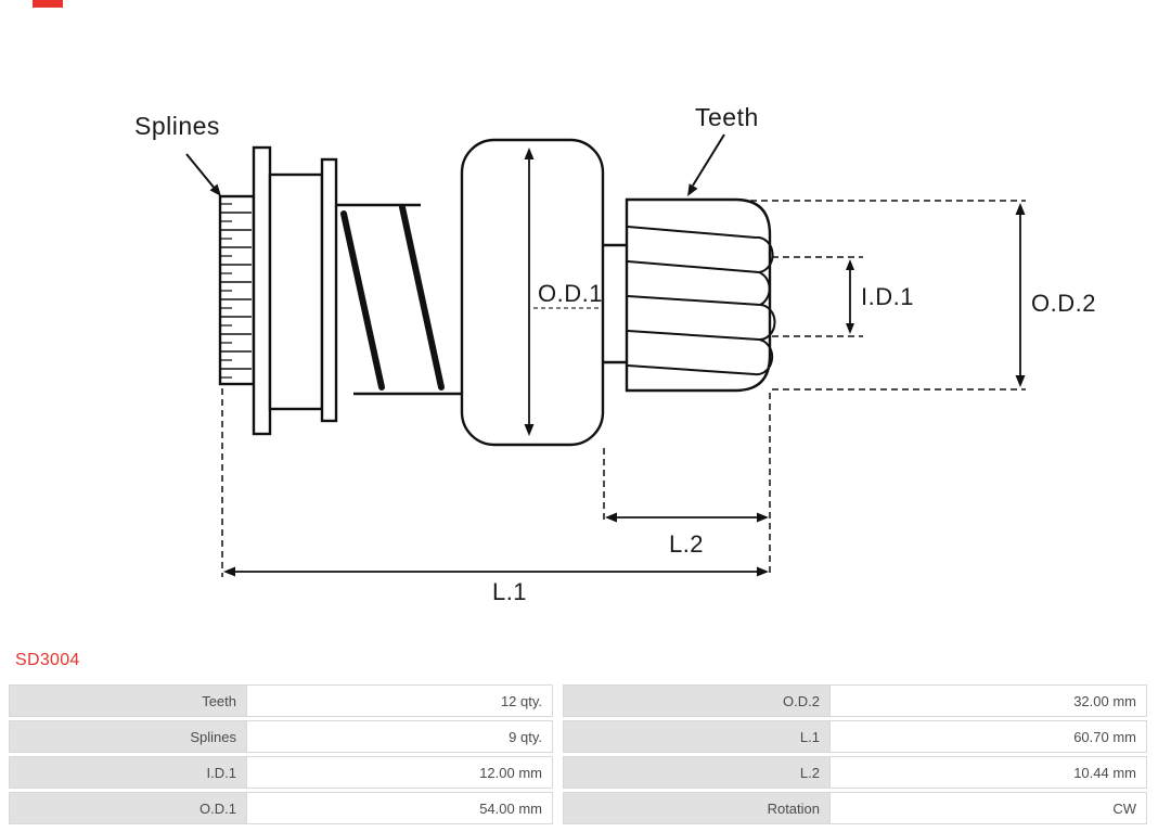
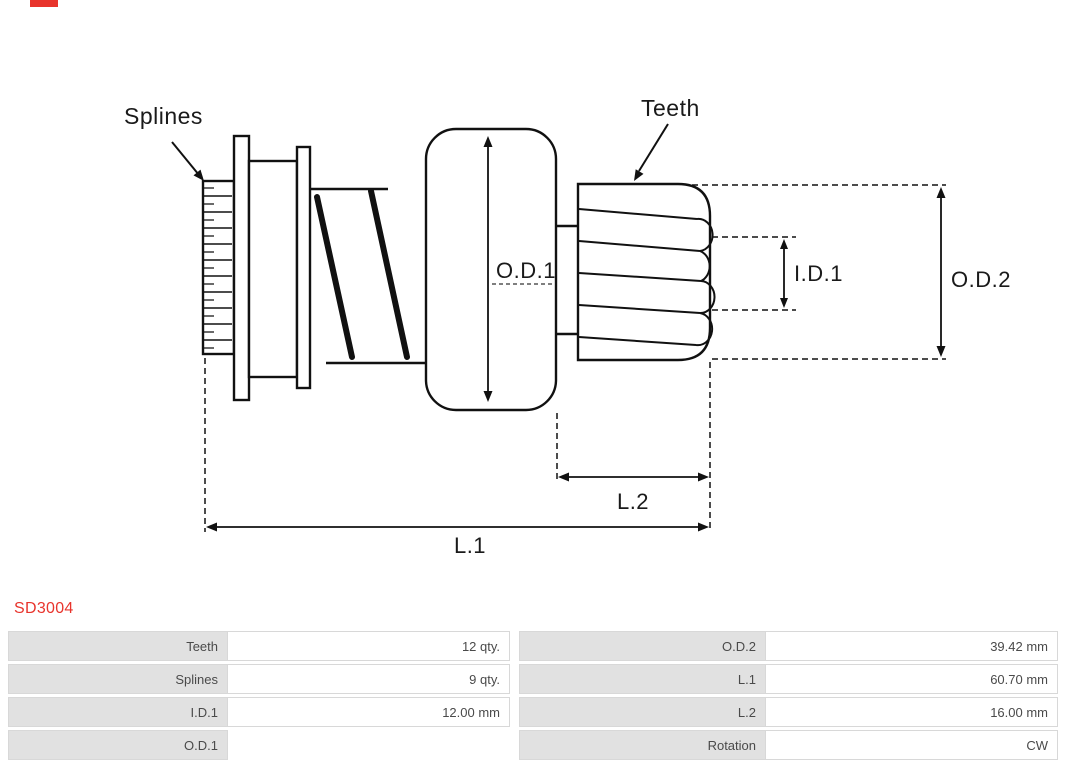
  O.D.1
  O.D.2
  I.D.1
  L.2
  L.1
  Splines
  Teeth
  SD3004
  Teeth
  12 qty.
  Splines
  9 qty.
  I.D.1
  12.00 mm
  O.D.1
- 54.00 mm
  O.D.2
- 32.00 mm
+ 39.42 mm
  L.1
  60.70 mm
  L.2
- 10.44 mm
+ 16.00 mm
  Rotation
  CW
